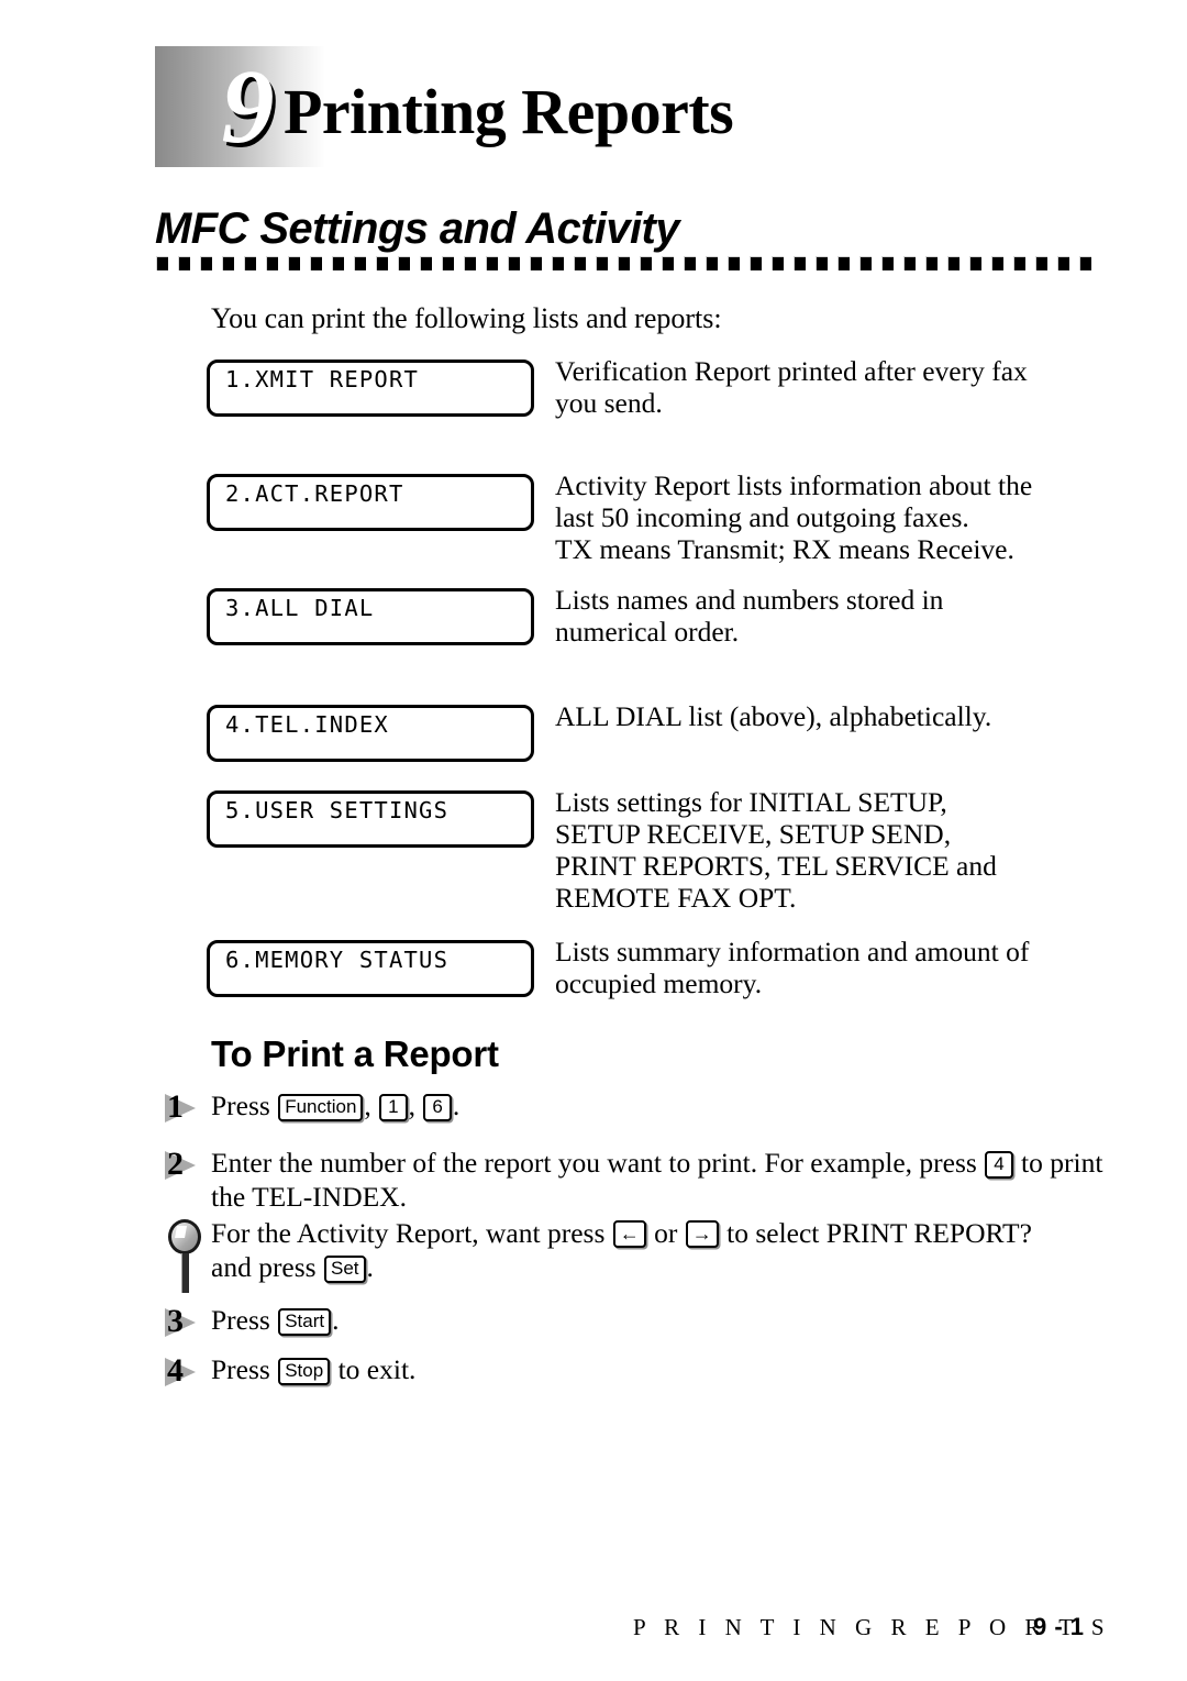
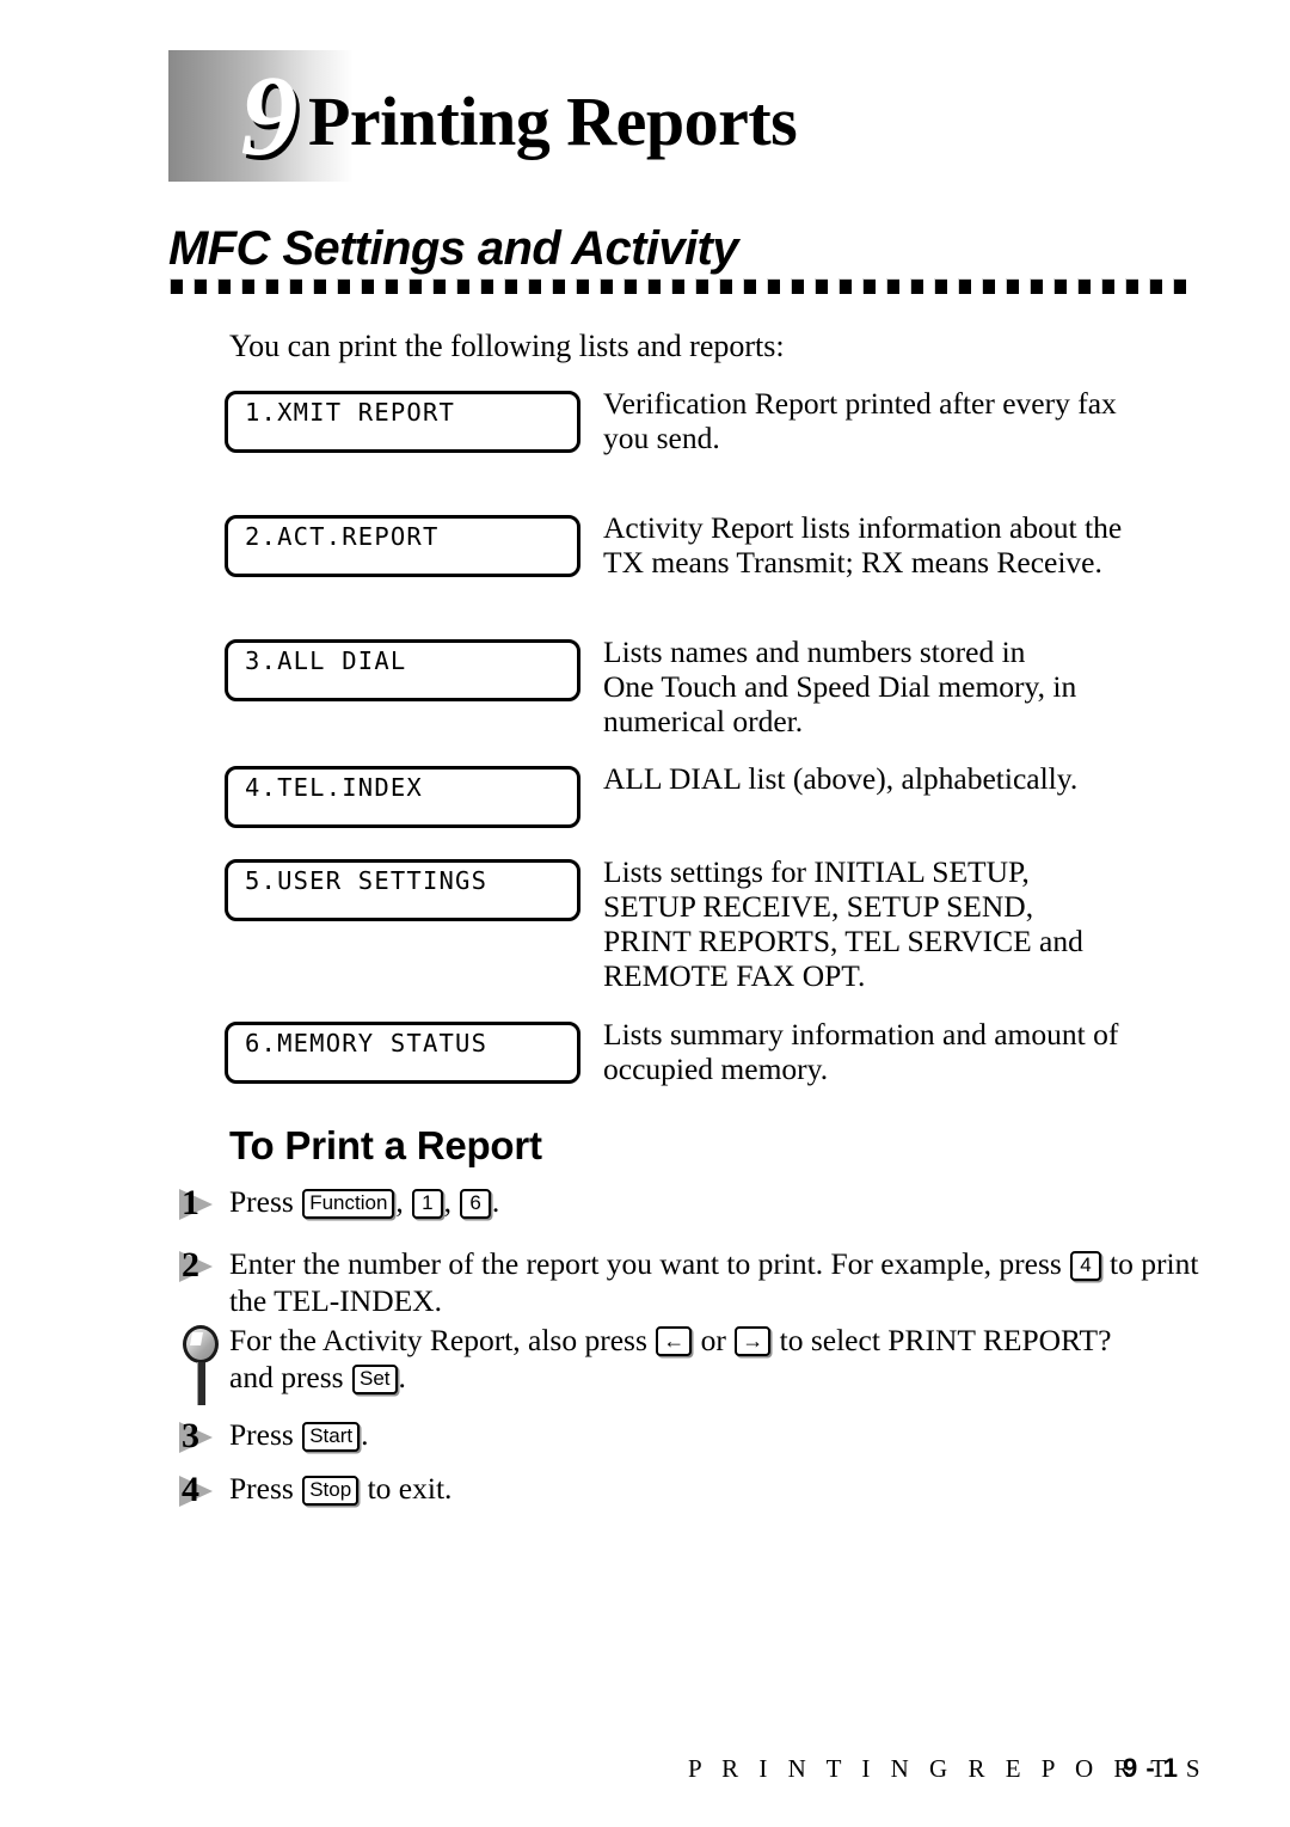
  9
  Printing Reports
  MFC Settings and Activity
  You can print the following lists and reports:
  1.XMIT REPORT
  Verification Report printed after every fax
  you send.
  2.ACT.REPORT
  Activity Report lists information about the
- last 50 incoming and outgoing faxes.
  TX means Transmit; RX means Receive.
  3.ALL DIAL
  Lists names and numbers stored in
+ One Touch and Speed Dial memory, in
  numerical order.
  4.TEL.INDEX
  ALL DIAL list (above), alphabetically.
  5.USER SETTINGS
  Lists settings for INITIAL SETUP,
  SETUP RECEIVE, SETUP SEND,
  PRINT REPORTS, TEL SERVICE and
  REMOTE FAX OPT.
  6.MEMORY STATUS
  Lists summary information and amount of
  occupied memory.
  To Print a Report
  1
  Press Function , 1 , 6 .
  2
  Enter the number of the report you want to print. For example, press 4 to print the TEL-INDEX.
  3
  Press Start .
  4
  Press Stop to exit.
- For the Activity Report, want press ← or → to select PRINT REPORT?
+ For the Activity Report, also press ← or → to select PRINT REPORT?
  and press Set .
  P R I N T I N G R E P O R T S
  9 - 1
